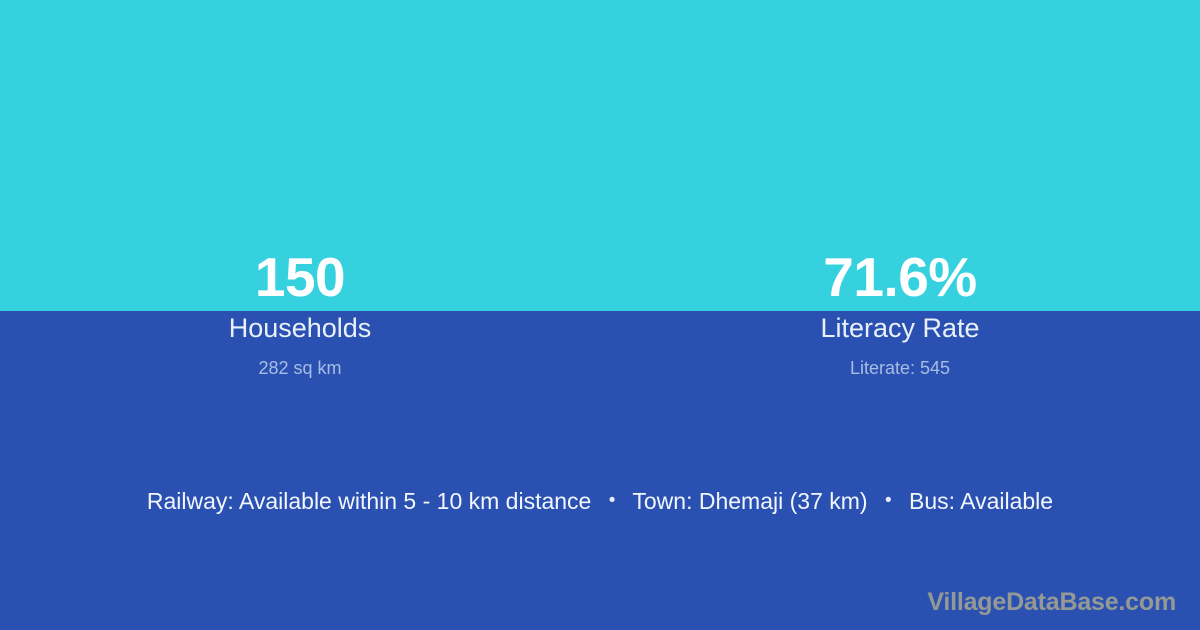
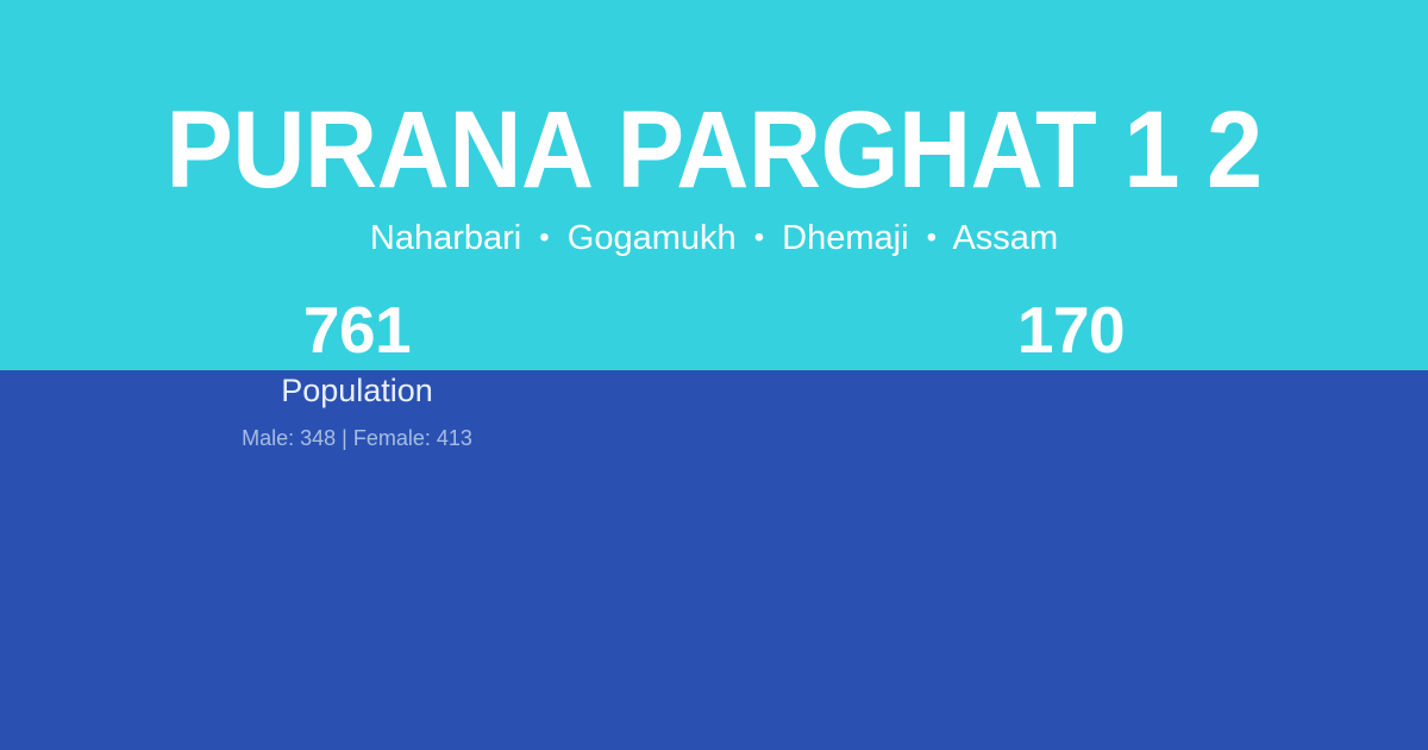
+ PURANA PARGHAT 1 2
+ Naharbari • Gogamukh • Dhemaji • Assam
+ 761
+ Population
+ Male: 348 | Female: 413
- 150
+ 170
- Households
- 282 sq km
- 71.6%
- Literacy Rate
- Literate: 545
- Railway: Available within 5 - 10 km distance • Town: Dhemaji (37 km) • Bus: Available
- VillageDataBase.com
